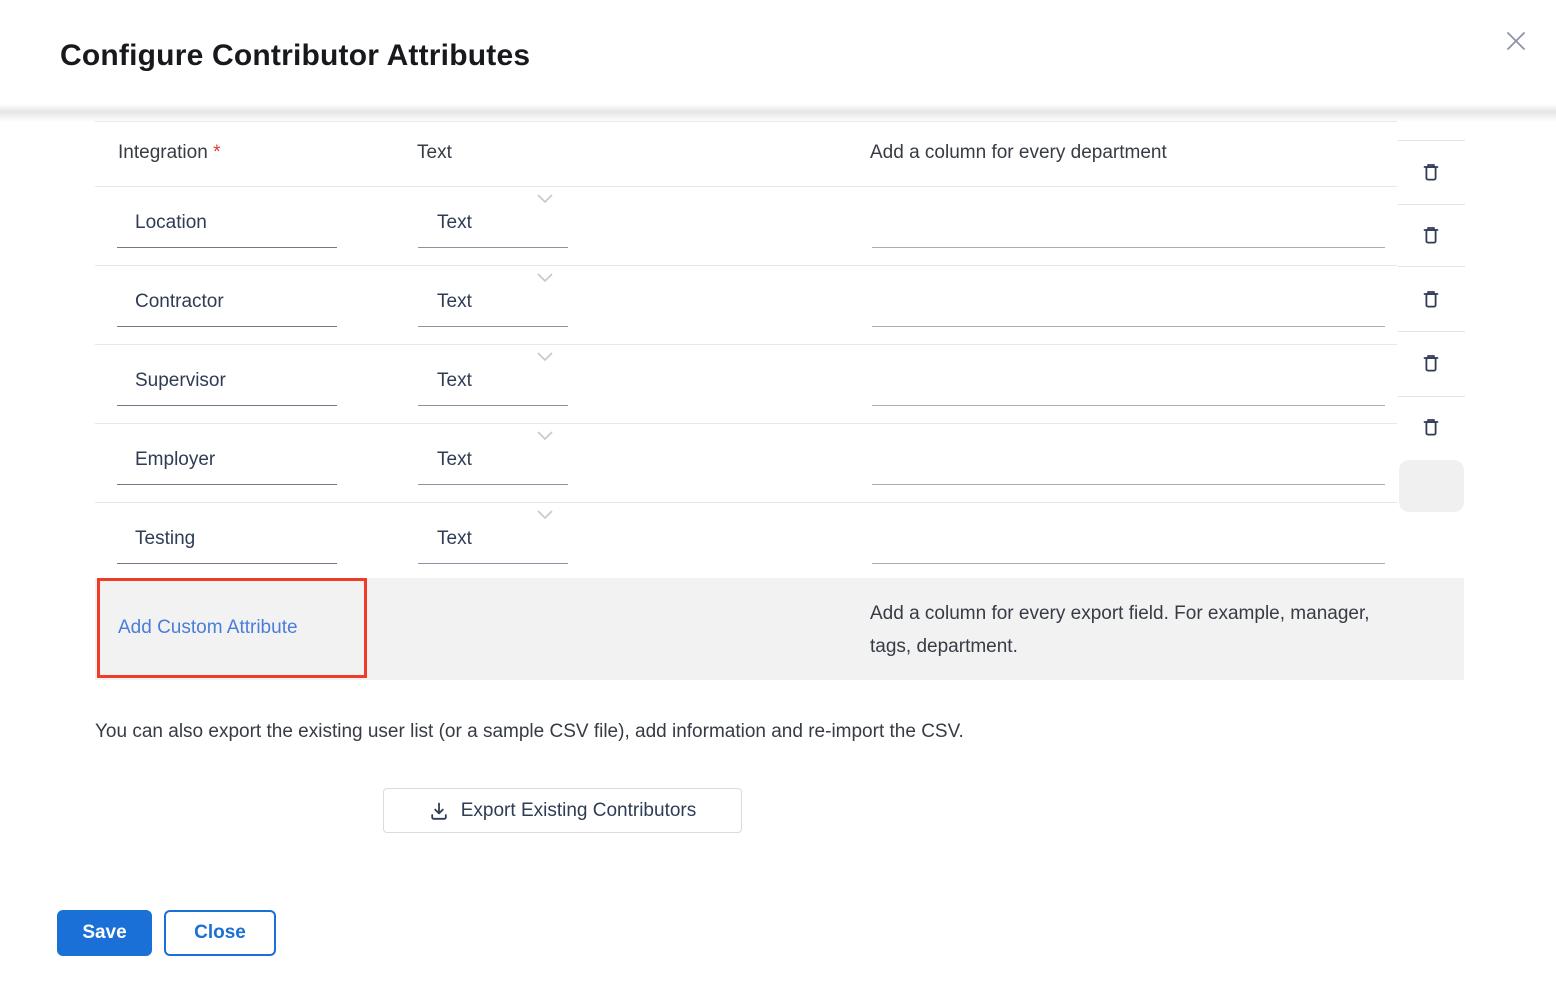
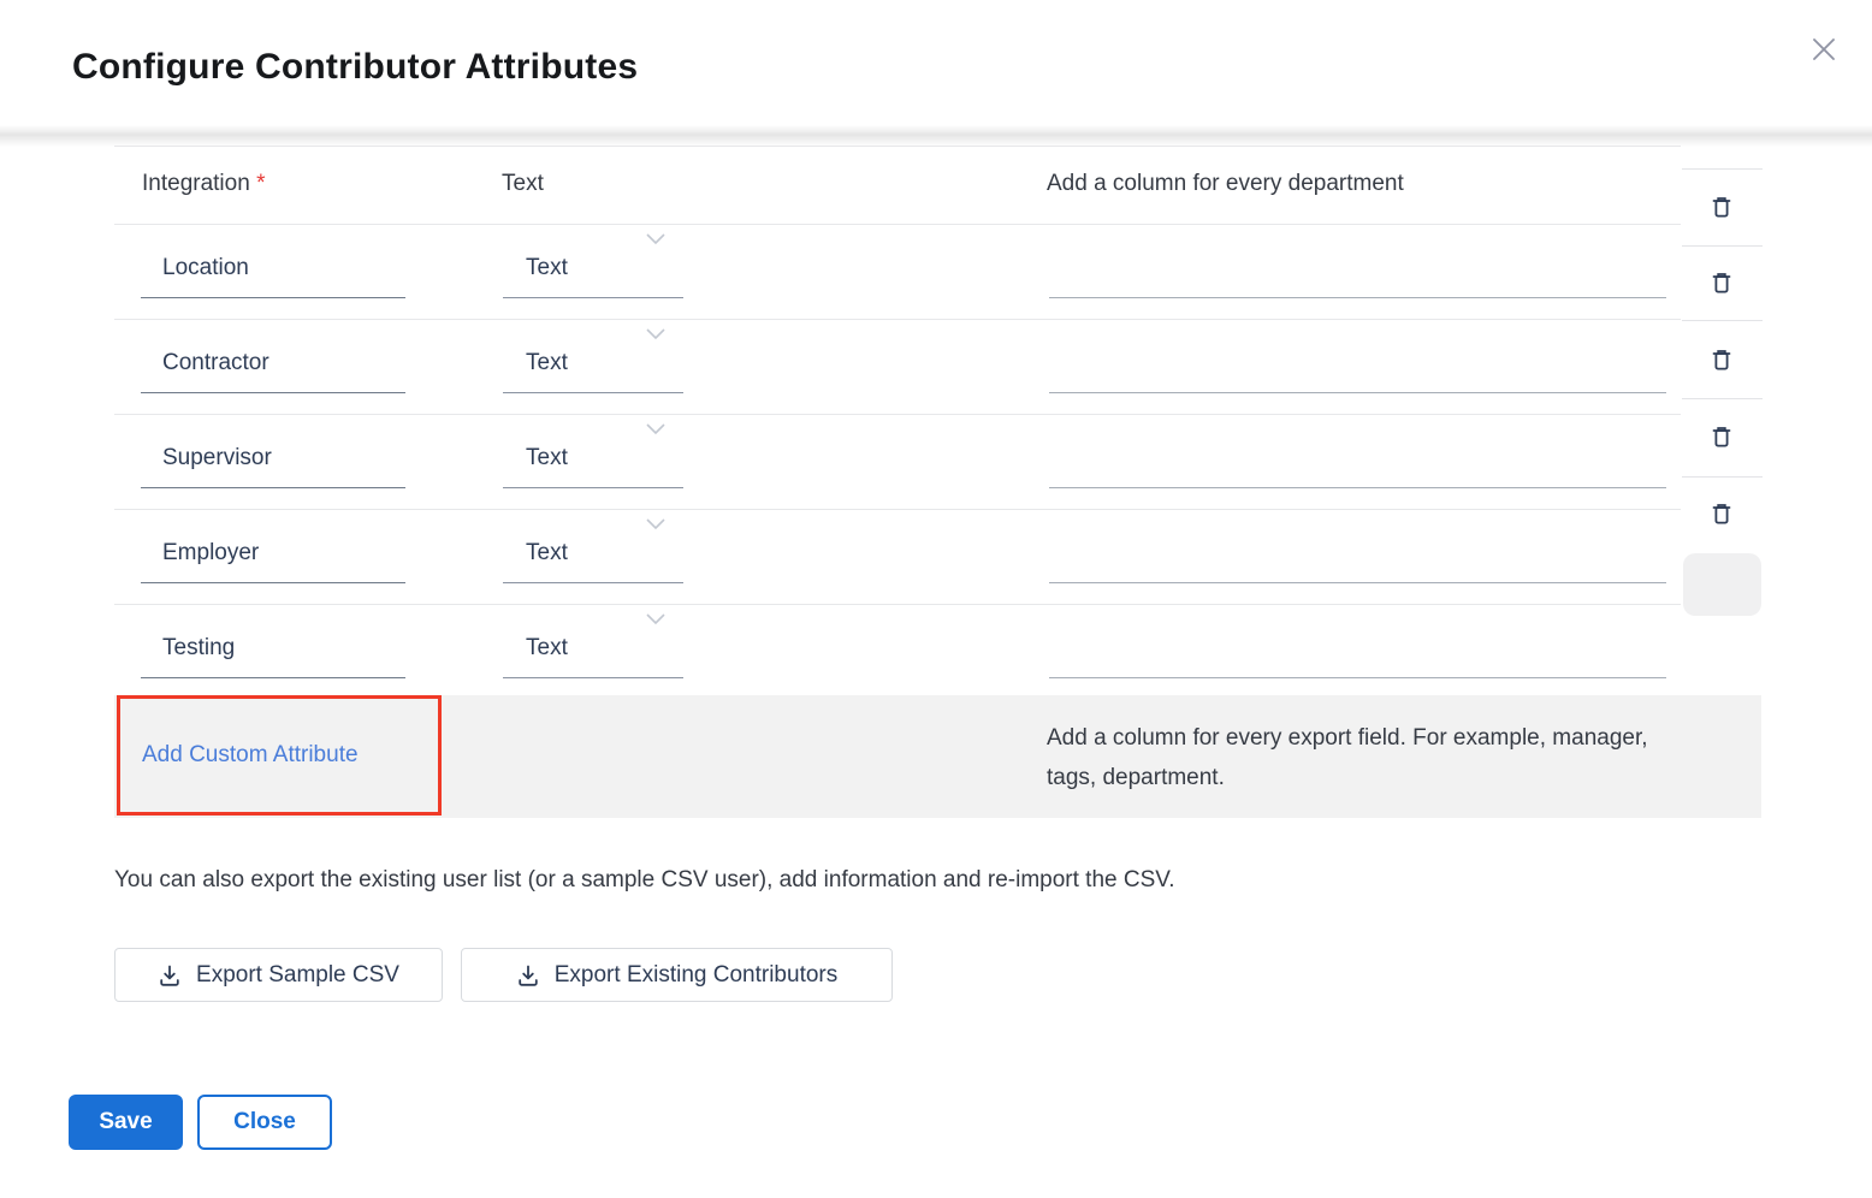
  Configure Contributor Attributes
  Integration *
  Text
  Add a column for every department
  Location
  Text
  Contractor
  Text
  Supervisor
  Text
  Employer
  Text
  Testing
  Text
  Add Custom Attribute
  Add a column for every export field. For example, manager, tags, department.
- You can also export the existing user list (or a sample CSV file), add information and re-import the CSV.
+ You can also export the existing user list (or a sample CSV user), add information and re-import the CSV.
+ Export Sample CSV
  Export Existing Contributors
  Save
  Close
